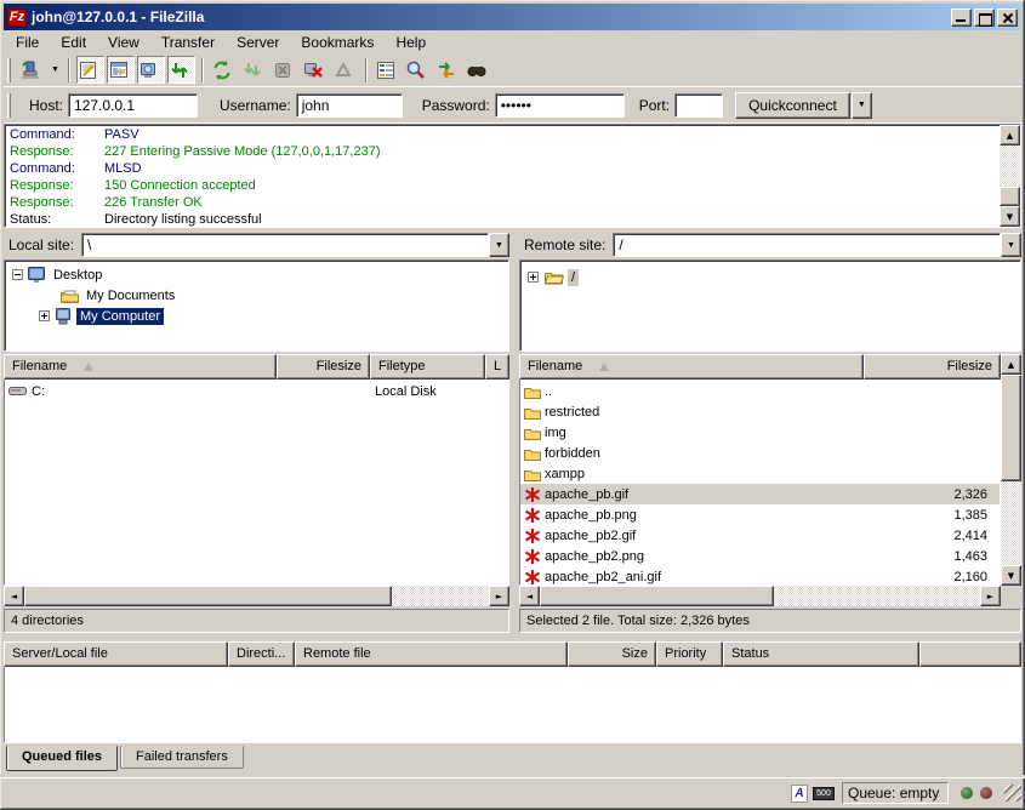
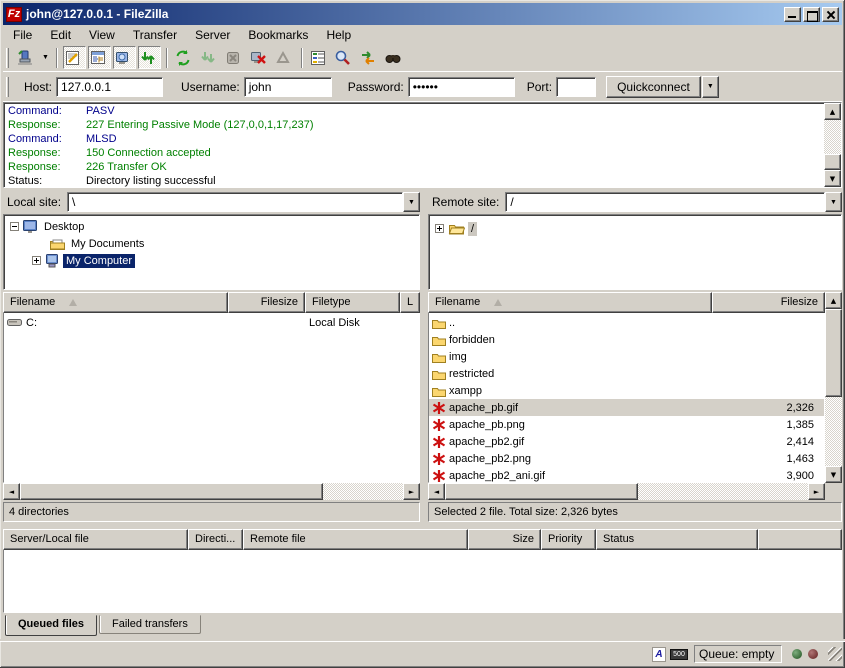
  Fz
  john@127.0.0.1 - FileZilla
  File
  Edit
  View
  Transfer
  Server
  Bookmarks
  Help
  Host:
  127.0.0.1
  Username:
  john
  Password:
  ••••••
  Port:
  Quickconnect
  Command:
  PASV
  Response:
  227 Entering Passive Mode (127,0,0,1,17,237)
  Command:
  MLSD
  Response:
  150 Connection accepted
  Response:
  226 Transfer OK
  Status:
  Directory listing successful
  ▲
  ▼
  Local site:
  \
  Remote site:
  /
  Desktop
  My Documents
  My Computer
  /
  Filename
  Filesize
  Filetype
  L
  C:
  Local Disk
  Filename
  Filesize
  ..
- restricted
+ forbidden
  img
- forbidden
+ restricted
  xampp
  apache_pb.gif
  2,326
  apache_pb.png
  1,385
  apache_pb2.gif
  2,414
  apache_pb2.png
  1,463
  apache_pb2_ani.gif
- 2,160
+ 3,900
  ▲
  ▼
  ◄
  ►
  ◄
  ►
  4 directories
  Selected 2 file. Total size: 2,326 bytes
  Server/Local file
  Directi...
  Remote file
  Size
  Priority
  Status
  Queued files
  Failed transfers
  A
  Queue: empty
